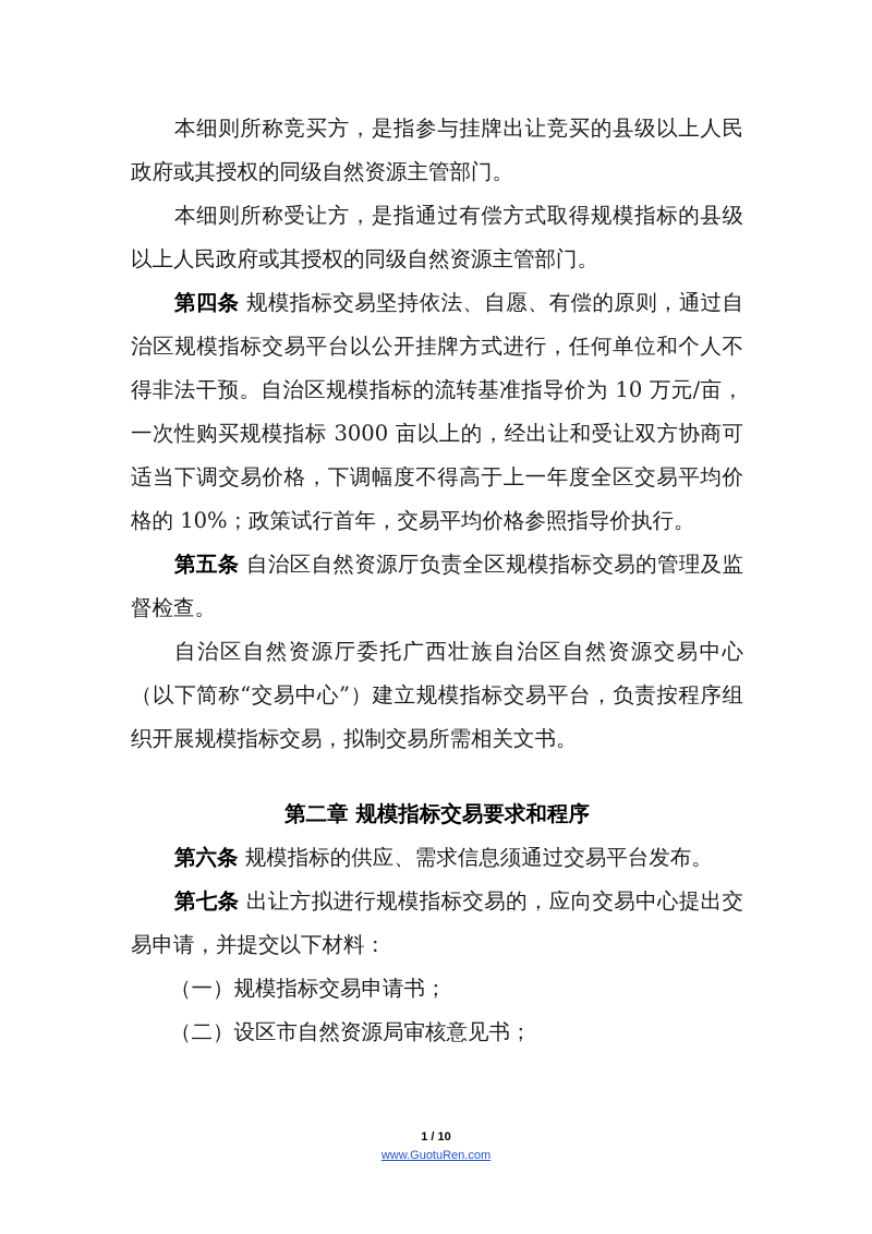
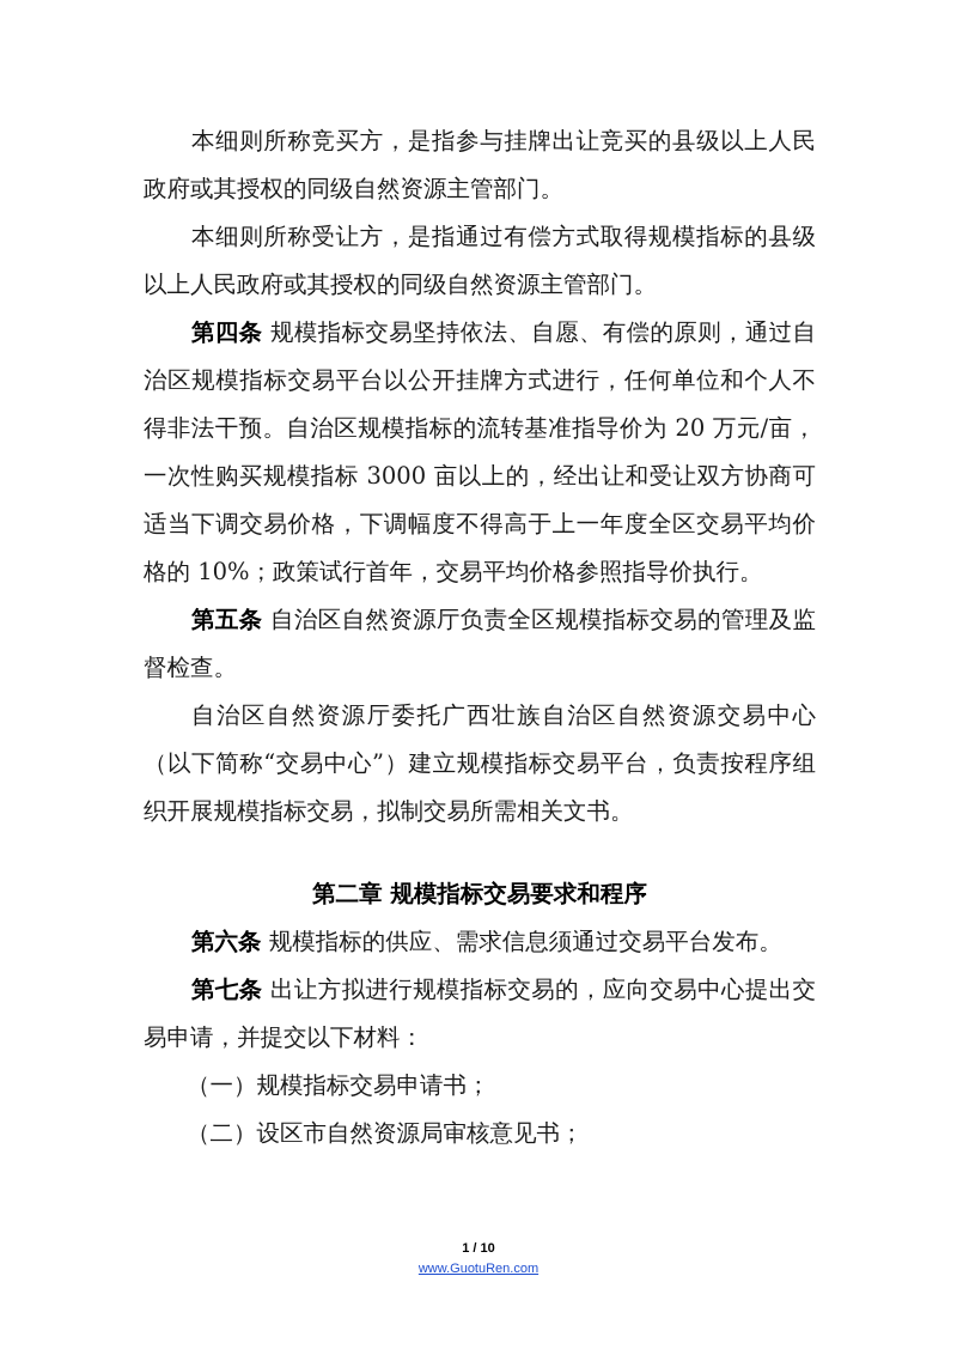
  本细则所称竞买方，是指参与挂牌出让竞买的县级以上人民政府或其授权的同级自然资源主管部门。
  本细则所称受让方，是指通过有偿方式取得规模指标的县级以上人民政府或其授权的同级自然资源主管部门。
- 第四条 规模指标交易坚持依法、自愿、有偿的原则，通过自治区规模指标交易平台以公开挂牌方式进行，任何单位和个人不得非法干预。自治区规模指标的流转基准指导价为 10 万元/亩，一次性购买规模指标 3000 亩以上的，经出让和受让双方协商可适当下调交易价格，下调幅度不得高于上一年度全区交易平均价格的 10%；政策试行首年，交易平均价格参照指导价执行。
+ 第四条 规模指标交易坚持依法、自愿、有偿的原则，通过自治区规模指标交易平台以公开挂牌方式进行，任何单位和个人不得非法干预。自治区规模指标的流转基准指导价为 20 万元/亩，一次性购买规模指标 3000 亩以上的，经出让和受让双方协商可适当下调交易价格，下调幅度不得高于上一年度全区交易平均价格的 10%；政策试行首年，交易平均价格参照指导价执行。
  第五条 自治区自然资源厅负责全区规模指标交易的管理及监督检查。
  自治区自然资源厅委托广西壮族自治区自然资源交易中心（以下简称“交易中心”）建立规模指标交易平台，负责按程序组织开展规模指标交易，拟制交易所需相关文书。
  第二章 规模指标交易要求和程序
  第六条 规模指标的供应、需求信息须通过交易平台发布。
  第七条 出让方拟进行规模指标交易的，应向交易中心提出交易申请，并提交以下材料：
  （一）规模指标交易申请书；
  （二）设区市自然资源局审核意见书；
  1 / 10
  www.GuotuRen.com
